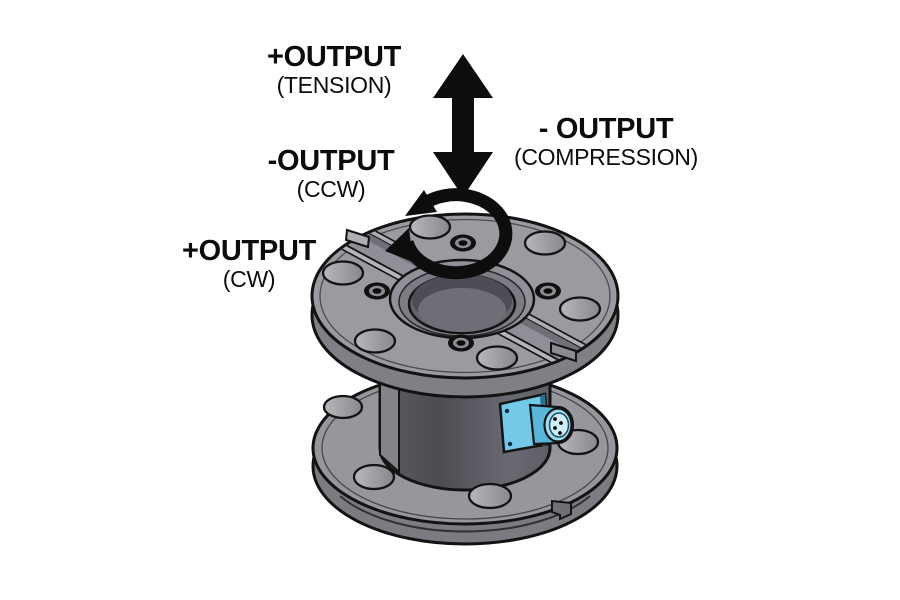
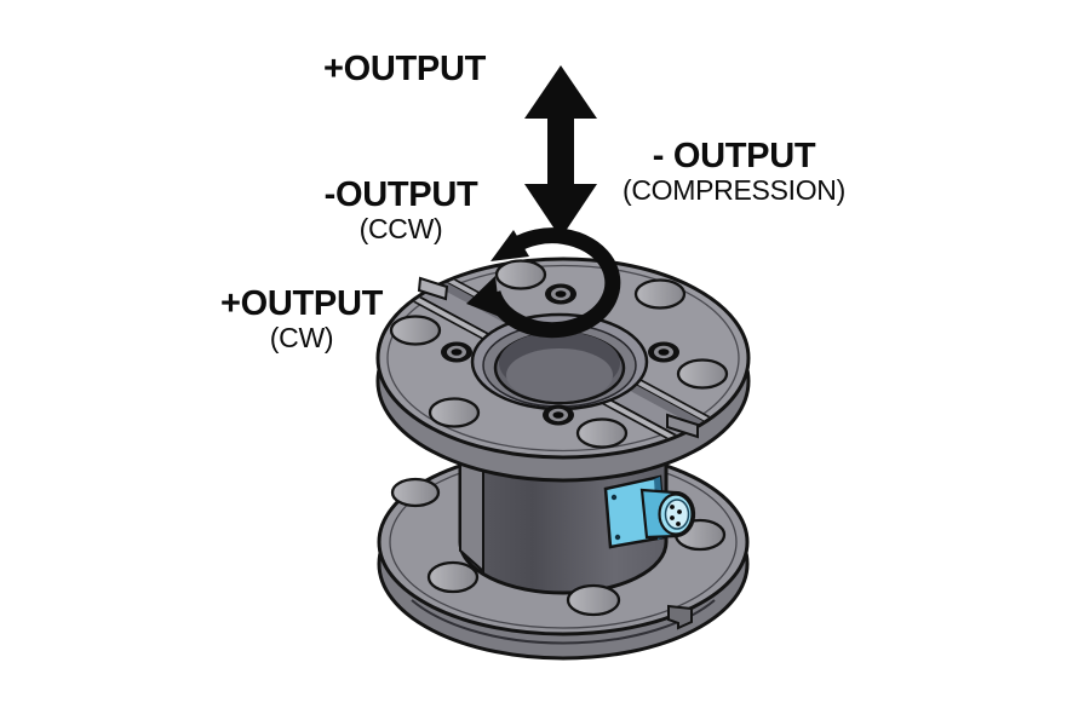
  +OUTPUT
- (TENSION)
  -OUTPUT
  (CCW)
  - OUTPUT
  (COMPRESSION)
  +OUTPUT
  (CW)
